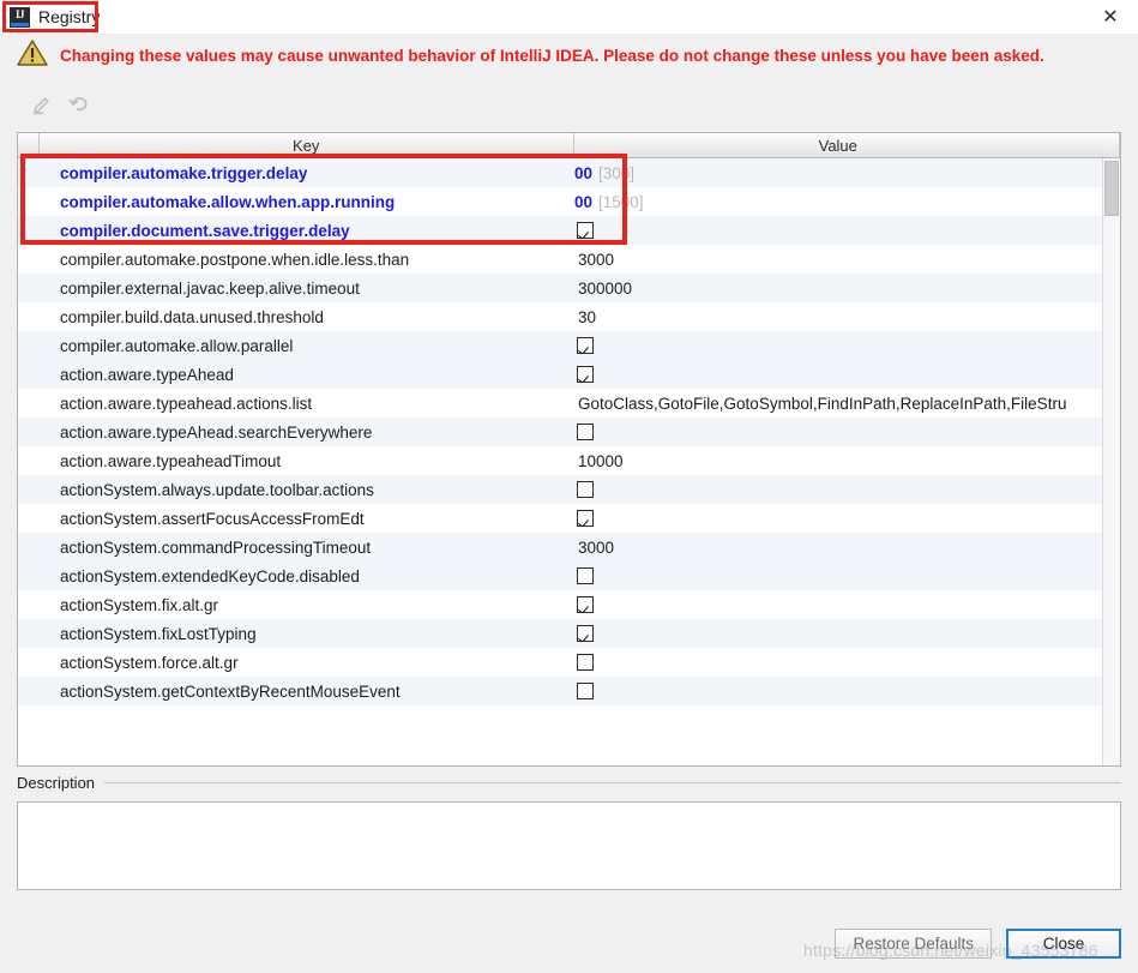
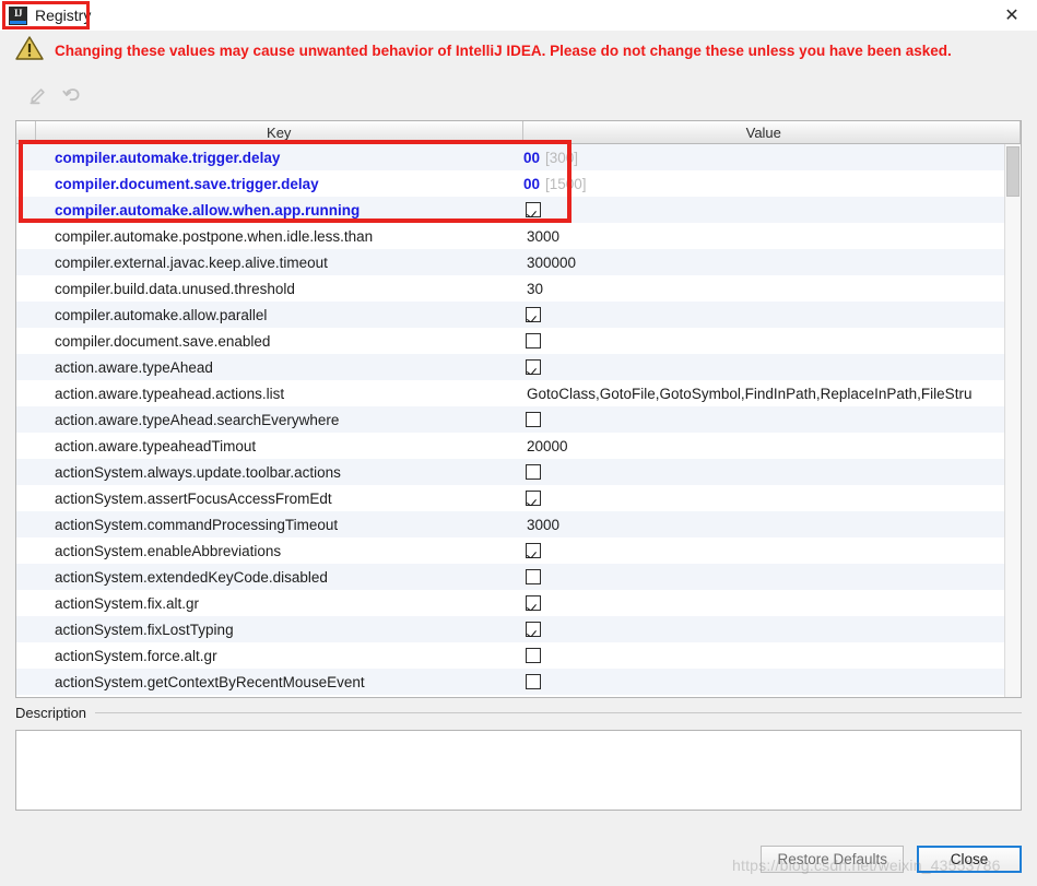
  IJ
  Registry
  ✕
  Changing these values may cause unwanted behavior of IntelliJ IDEA. Please do not change these unless you have been asked.
  Key
  Value
  compiler.automake.trigger.delay
  [300]
- compiler.automake.allow.when.app.running
+ compiler.document.save.trigger.delay
  [1500]
- compiler.document.save.trigger.delay
+ compiler.automake.allow.when.app.running
  compiler.automake.postpone.when.idle.less.than
  3000
  compiler.external.javac.keep.alive.timeout
  300000
  compiler.build.data.unused.threshold
  30
  compiler.automake.allow.parallel
+ compiler.document.save.enabled
  action.aware.typeAhead
  action.aware.typeahead.actions.list
  GotoClass,GotoFile,GotoSymbol,FindInPath,ReplaceInPath,FileStru
  action.aware.typeAhead.searchEverywhere
  action.aware.typeaheadTimout
- 10000
+ 20000
  actionSystem.always.update.toolbar.actions
  actionSystem.assertFocusAccessFromEdt
  actionSystem.commandProcessingTimeout
  3000
+ actionSystem.enableAbbreviations
  actionSystem.extendedKeyCode.disabled
  actionSystem.fix.alt.gr
  actionSystem.fixLostTyping
  actionSystem.force.alt.gr
  actionSystem.getContextByRecentMouseEvent
  Description
  Restore Defaults
  Close
  https://blog.csdn.net/weixin_43553786
